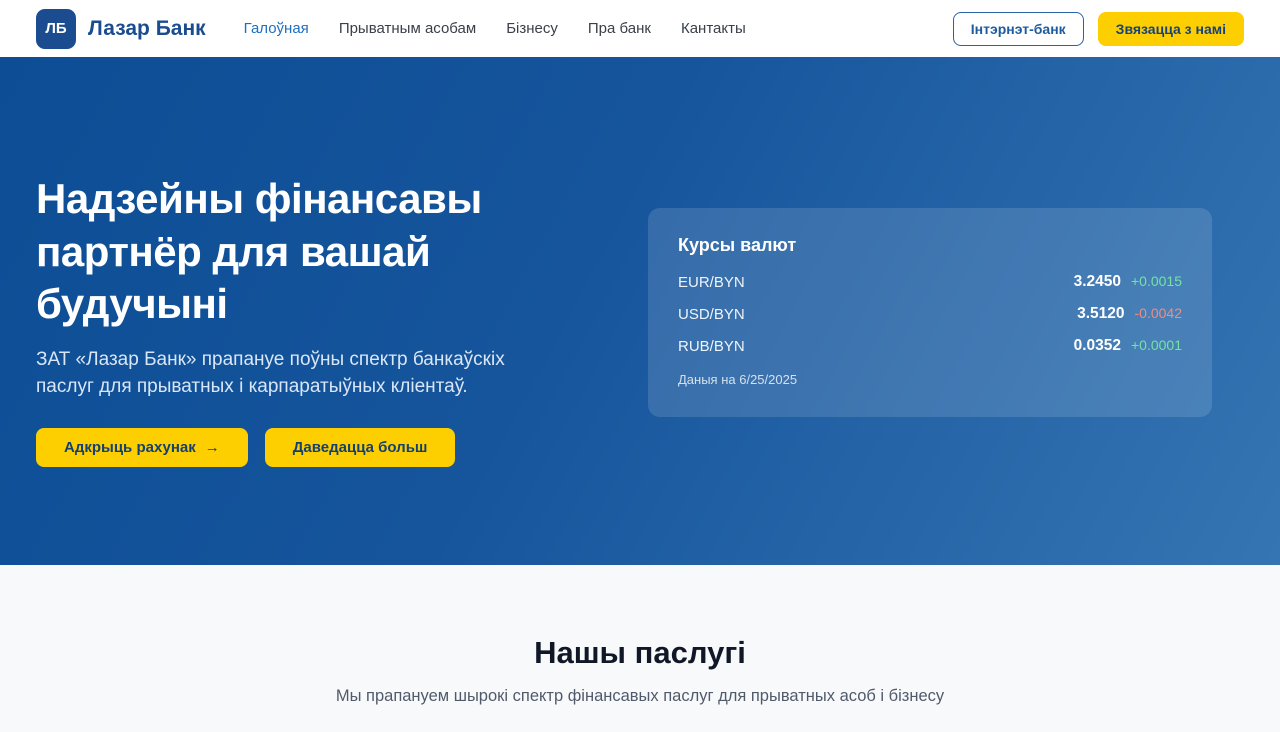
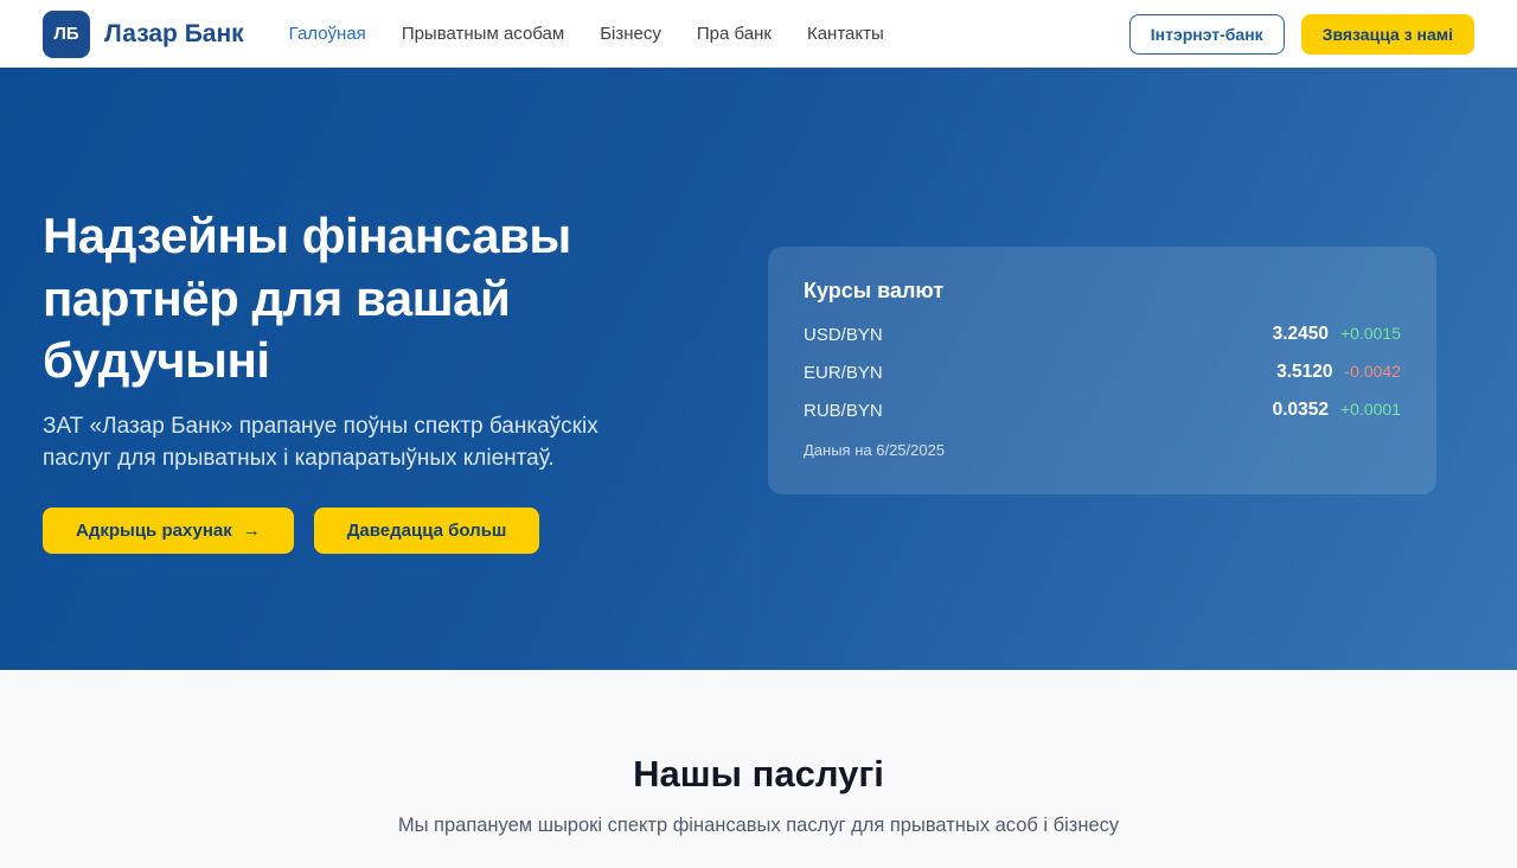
  ЛБ
  Лазар Банк
  Галоўная
  Прыватным асобам
  Бізнесу
  Пра банк
  Кантакты
  Інтэрнэт-банк
  Звязацца з намі
  Надзейны фінансавы партнёр для вашай будучыні
  ЗАТ «Лазар Банк» прапануе поўны спектр банкаўскіх паслуг для прыватных і карпаратыўных кліентаў.
  Адкрыць рахунак
  →
  Даведацца больш
  Курсы валют
- EUR/BYN
+ USD/BYN
  3.2450
  +0.0015
- USD/BYN
+ EUR/BYN
  3.5120
  -0.0042
  RUB/BYN
  0.0352
  +0.0001
  Даныя на 6/25/2025
  Нашы паслугі
  Мы прапануем шырокі спектр фінансавых паслуг для прыватных асоб і бізнесу
